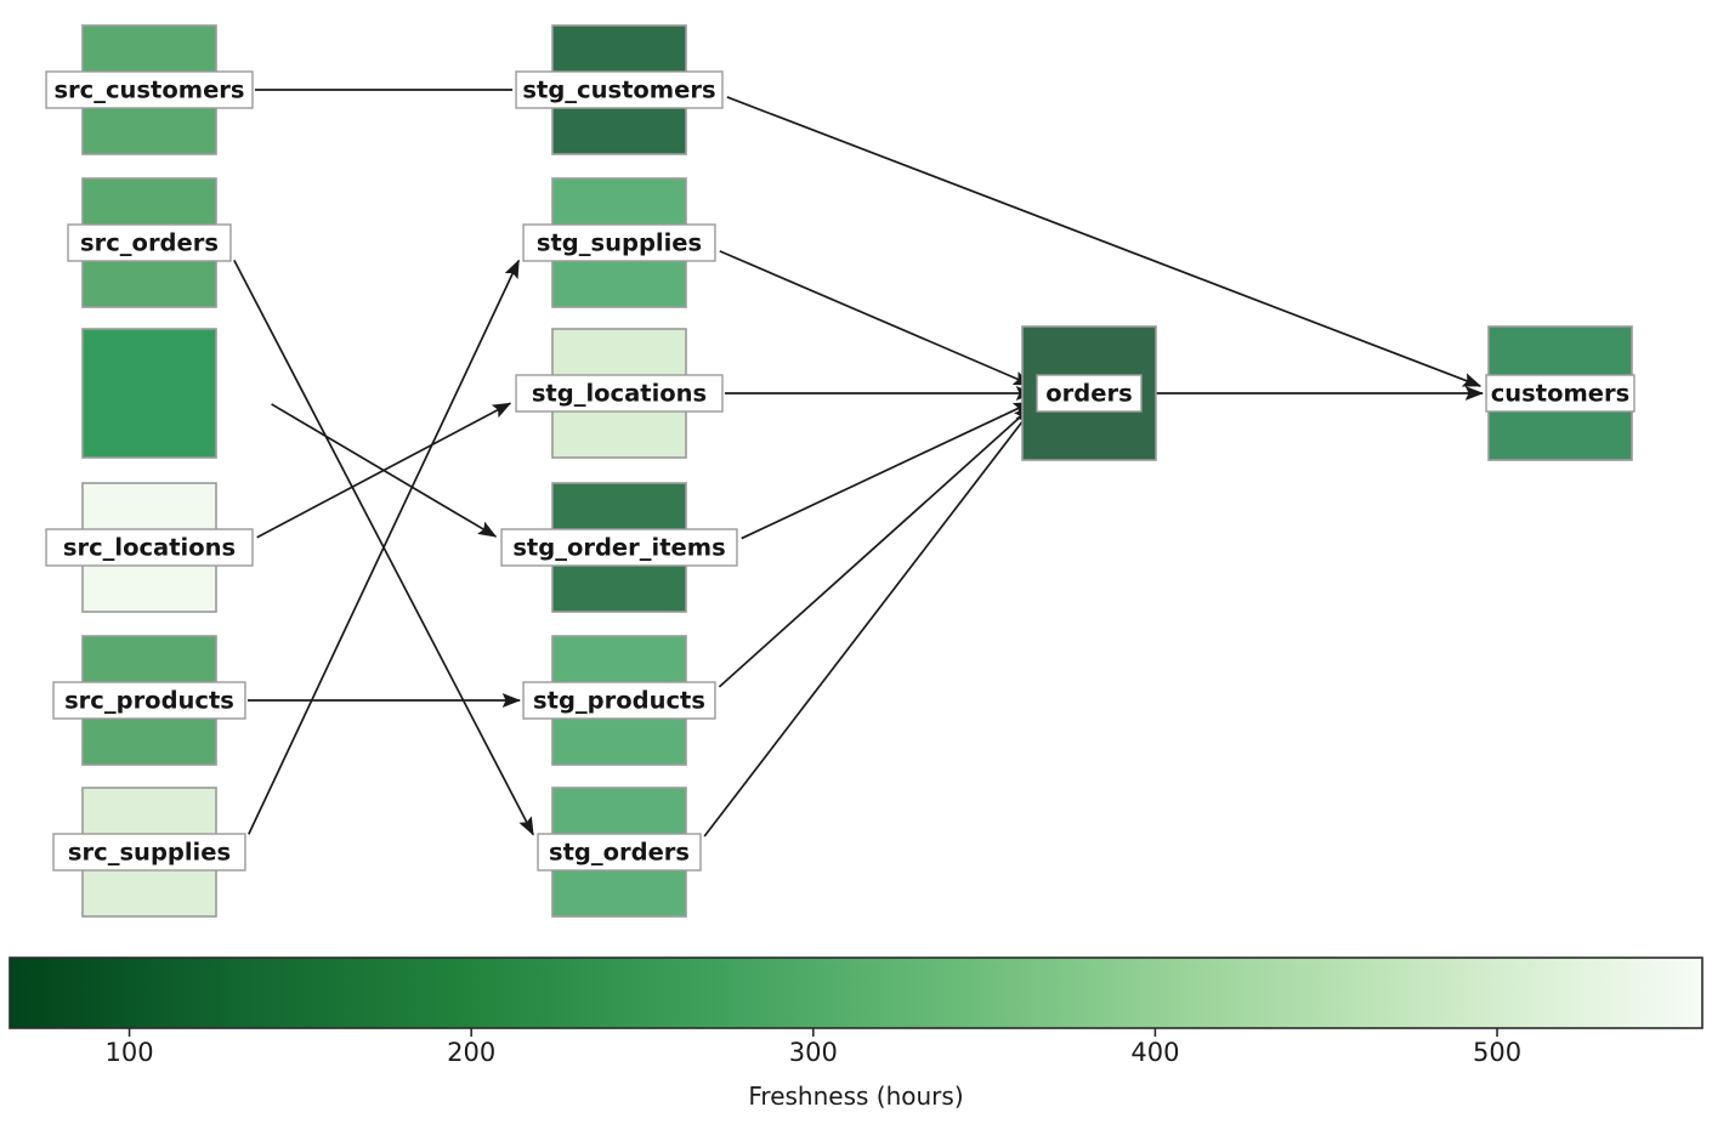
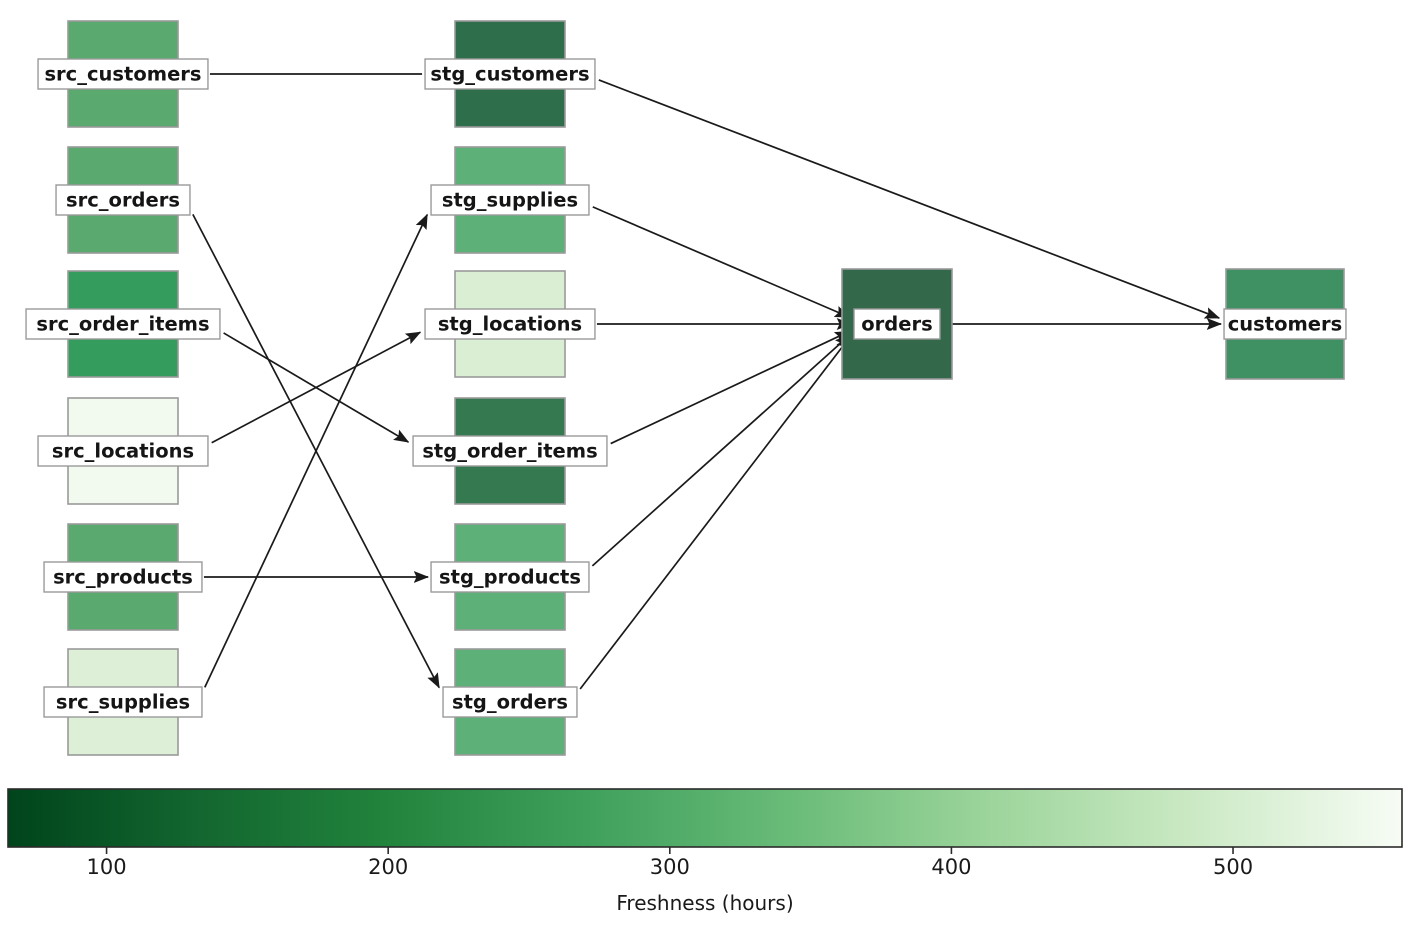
  src_customers
  src_orders
+ src_order_items
  src_locations
  src_products
  src_supplies
  stg_customers
  stg_supplies
  stg_locations
  stg_order_items
  stg_products
  stg_orders
  orders
  customers
  100
  200
  300
  400
  500
  Freshness (hours)
